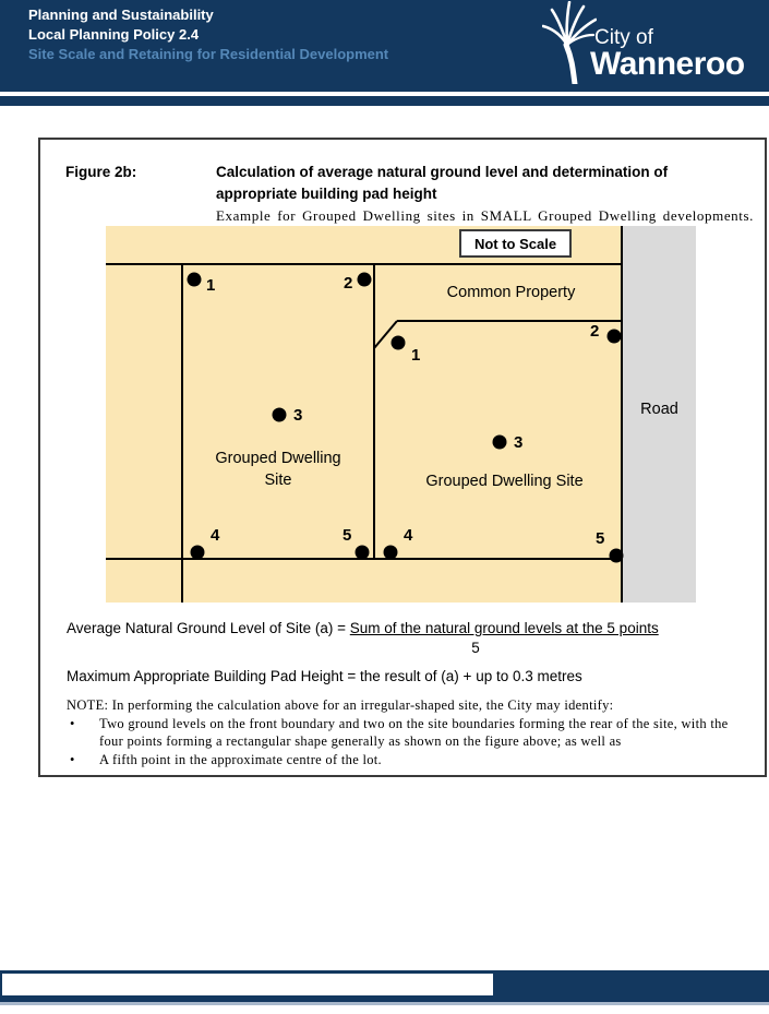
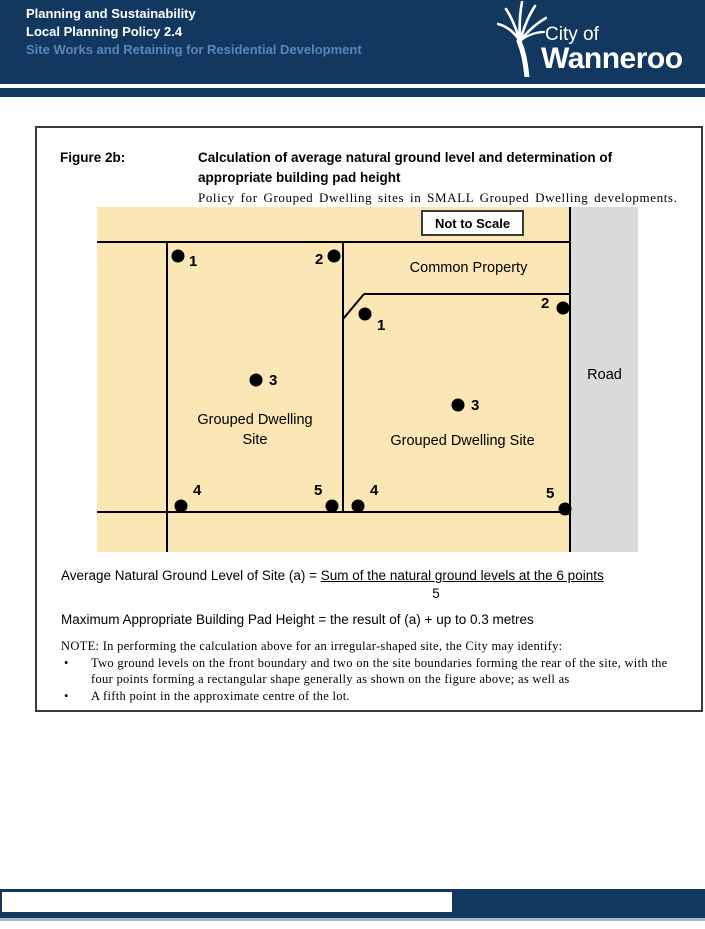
  Planning and Sustainability
  Local Planning Policy 2.4
- Site Scale and Retaining for Residential Development
+ Site Works and Retaining for Residential Development
  City of
  Wanneroo
  Figure 2b:
  Calculation of average natural ground level and determination of
  appropriate building pad height
- Example for Grouped Dwelling sites in SMALL Grouped Dwelling developments.
+ Policy for Grouped Dwelling sites in SMALL Grouped Dwelling developments.
  Not to Scale
  Common Property
  Road
  Grouped Dwelling
  Site
  Grouped Dwelling Site
  1
  2
  3
  4
  5
  1
  2
  3
  4
  5
- Average Natural Ground Level of Site (a) = Sum of the natural ground levels at the 5 points
+ Average Natural Ground Level of Site (a) = Sum of the natural ground levels at the 6 points
  5
  Maximum Appropriate Building Pad Height = the result of (a) + up to 0.3 metres
  NOTE: In performing the calculation above for an irregular-shaped site, the City may identify:
  •
  Two ground levels on the front boundary and two on the site boundaries forming the rear of the site, with the four points forming a rectangular shape generally as shown on the figure above; as well as
  •
  A fifth point in the approximate centre of the lot.
